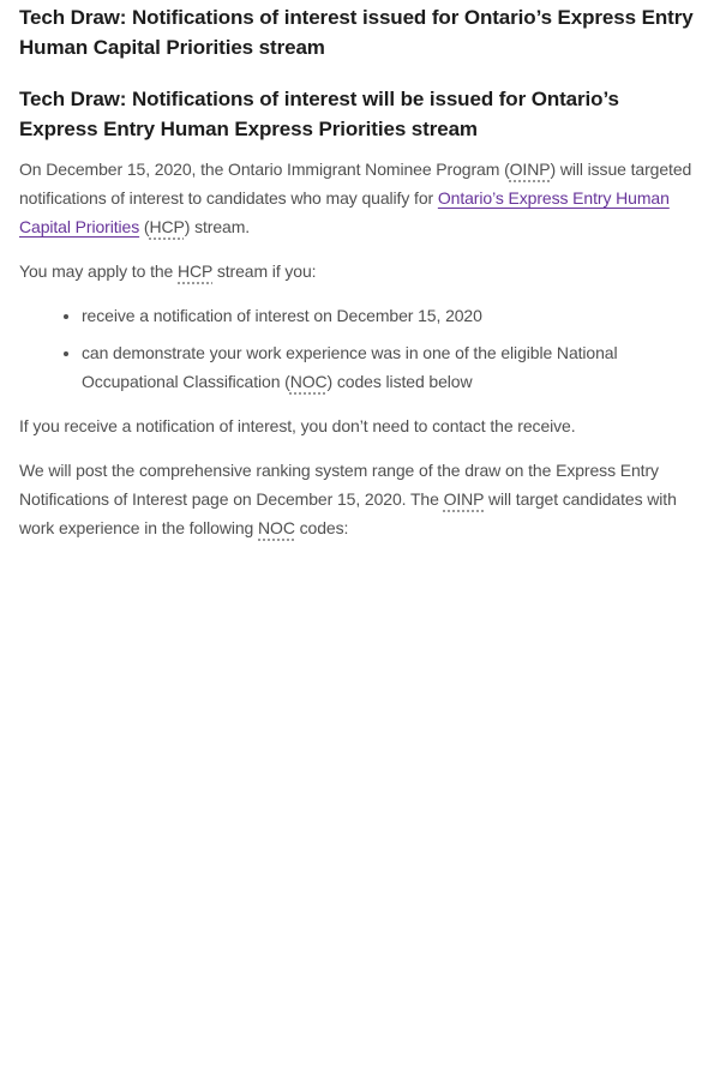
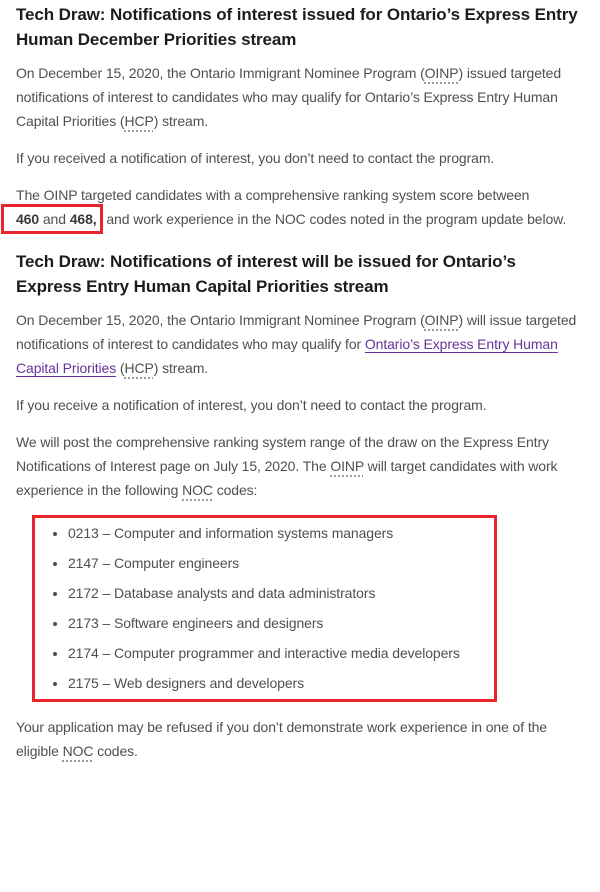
- Tech Draw: Notifications of interest issued for Ontario’s Express Entry Human Capital Priorities stream
+ Tech Draw: Notifications of interest issued for Ontario’s Express Entry Human December Priorities stream
+ On December 15, 2020, the Ontario Immigrant Nominee Program (OINP) issued targeted notifications of interest to candidates who may qualify for Ontario’s Express Entry Human Capital Priorities (HCP) stream.
+ If you received a notification of interest, you don’t need to contact the program.
+ The OINP targeted candidates with a comprehensive ranking system score between 460 and 468, and work experience in the NOC codes noted in the program update below.
- Tech Draw: Notifications of interest will be issued for Ontario’s Express Entry Human Express Priorities stream
+ Tech Draw: Notifications of interest will be issued for Ontario’s Express Entry Human Capital Priorities stream
  On December 15, 2020, the Ontario Immigrant Nominee Program (OINP) will issue targeted notifications of interest to candidates who may qualify for Ontario’s Express Entry Human Capital Priorities (HCP) stream.
- You may apply to the HCP stream if you:
- receive a notification of interest on December 15, 2020
- can demonstrate your work experience was in one of the eligible National Occupational Classification (NOC) codes listed below
- If you receive a notification of interest, you don’t need to contact the receive.
+ If you receive a notification of interest, you don’t need to contact the program.
- We will post the comprehensive ranking system range of the draw on the Express Entry Notifications of Interest page on December 15, 2020. The OINP will target candidates with work experience in the following NOC codes:
+ We will post the comprehensive ranking system range of the draw on the Express Entry Notifications of Interest page on July 15, 2020. The OINP will target candidates with work experience in the following NOC codes:
+ 0213 – Computer and information systems managers
+ 2147 – Computer engineers
+ 2172 – Database analysts and data administrators
+ 2173 – Software engineers and designers
+ 2174 – Computer programmer and interactive media developers
+ 2175 – Web designers and developers
+ Your application may be refused if you don’t demonstrate work experience in one of the eligible NOC codes.
